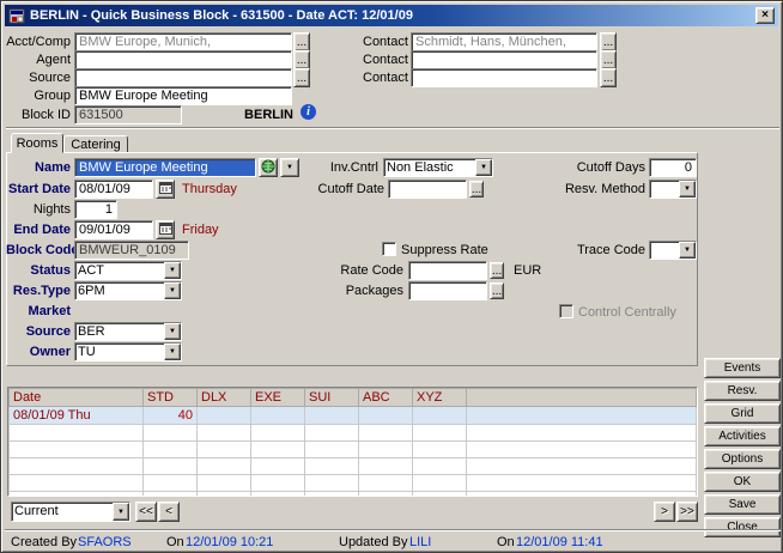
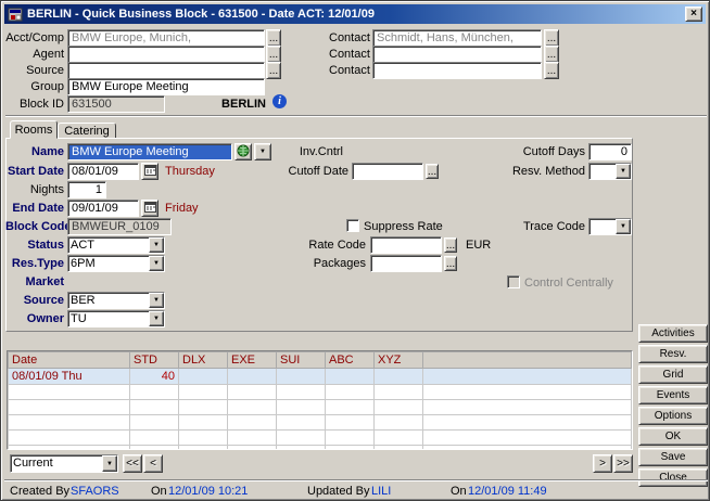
  BERLIN - Quick Business Block - 631500 - Date ACT: 12/01/09
  ×
  Acct/Comp
  BMW Europe, Munich,
  ...
  Agent
  ...
  Source
  ...
  Group
  BMW Europe Meeting
  Block ID
  631500
  BERLIN
  i
  Contact
  Schmidt, Hans, München,
  ...
  Contact
  ...
  Contact
  ...
  Catering
  Rooms
  Name
  BMW Europe Meeting
  Inv.Cntrl
- Non Elastic
  Cutoff Days
  0
  Start Date
  08/01/09
  Thursday
  Cutoff Date
  ...
  Resv. Method
  Nights
  1
  End Date
  09/01/09
  Friday
  Block Cod
  BMWEUR_0109
  Suppress Rate
  Trace Code
  Status
  ACT
  Rate Code
  ...
  EUR
  Res.Type
  6PM
  Packages
  ...
  Market
  Control Centrally
  Source
  BER
  Owner
  TU
  Date	STD	DLX	EXE	SUI	ABC	XYZ
  08/01/09 Thu	40
  Current
  <<
  <
  >
  >>
- Events
+ Activities
  Resv.
  Grid
- Activities
+ Events
  Options
  OK
  Save
  Close
  Created By
  SFAORS
  On
  12/01/09 10:21
  Updated By
  LILI
  On
- 12/01/09 11:41
+ 12/01/09 11:49
